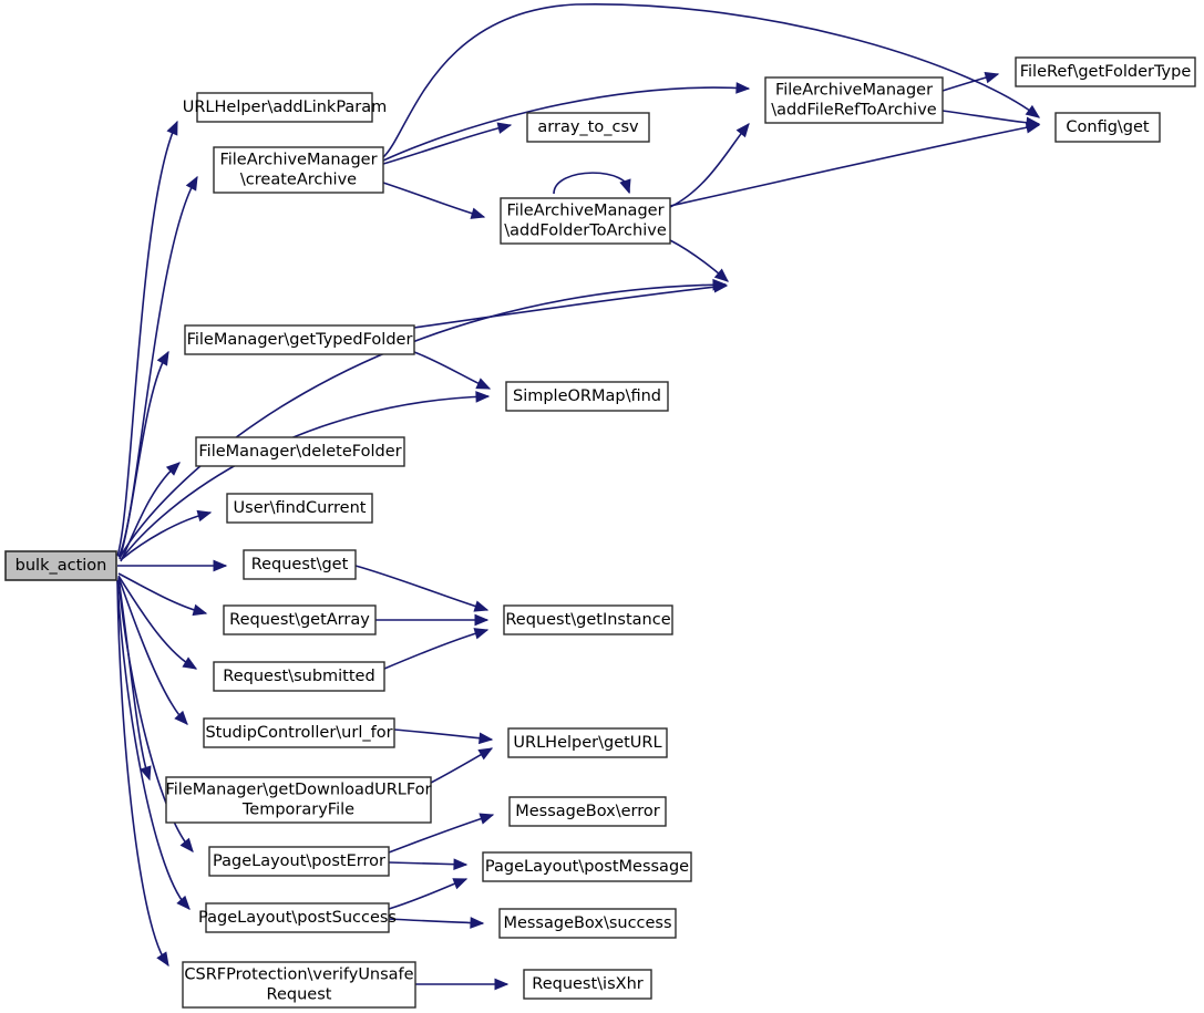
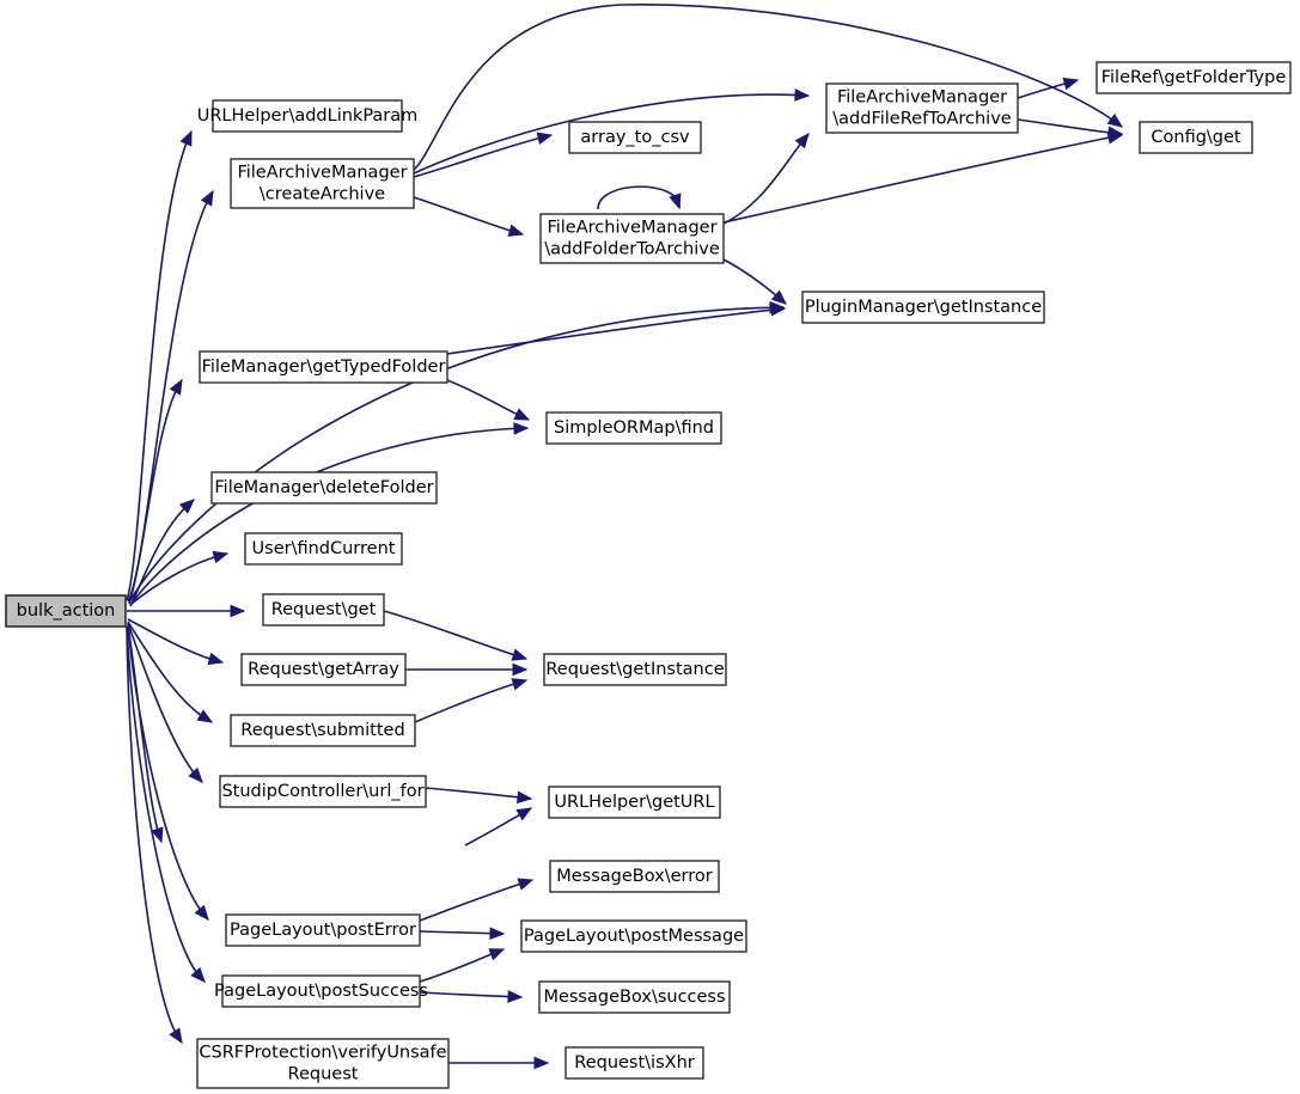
  bulk_action
  URLHelper\addLinkParam
  FileArchiveManager \createArchive
  array_to_csv
  FileArchiveManager \addFolderToArchive
  FileArchiveManager \addFileRefToArchive
  FileRef\getFolderType
  Config\get
+ PluginManager\getInstance
  FileManager\getTypedFolder
  SimpleORMap\find
  FileManager\deleteFolder
  User\findCurrent
  Request\get
  Request\getArray
  Request\getInstance
  Request\submitted
  StudipController\url_for
  URLHelper\getURL
- FileManager\getDownloadURLFor TemporaryFile
  MessageBox\error
  PageLayout\postError
  PageLayout\postMessage
  PageLayout\postSuccess
  MessageBox\success
  CSRFProtection\verifyUnsafe Request
  Request\isXhr
